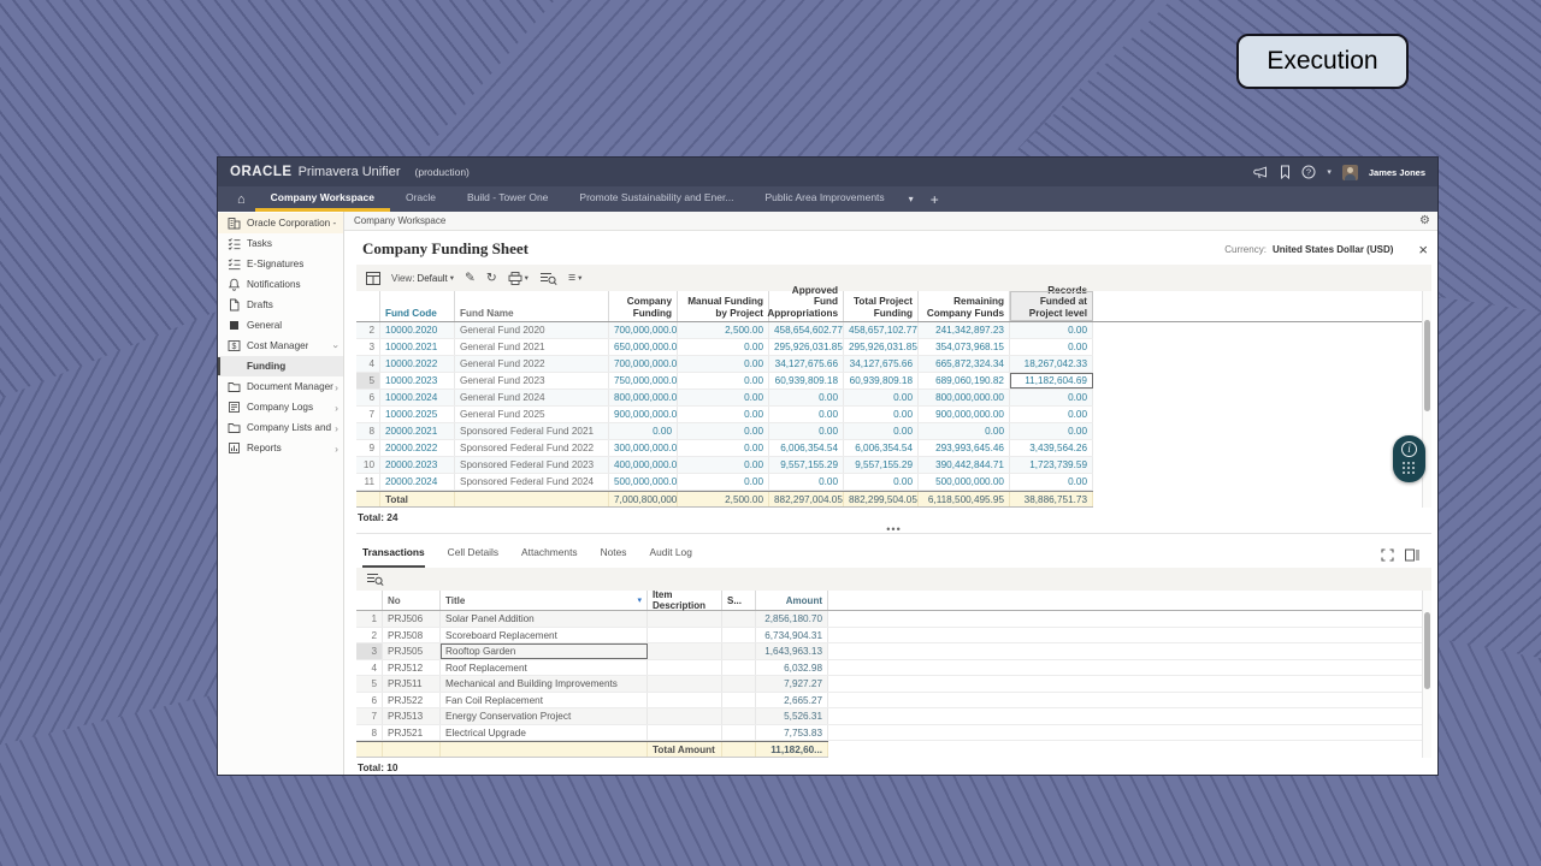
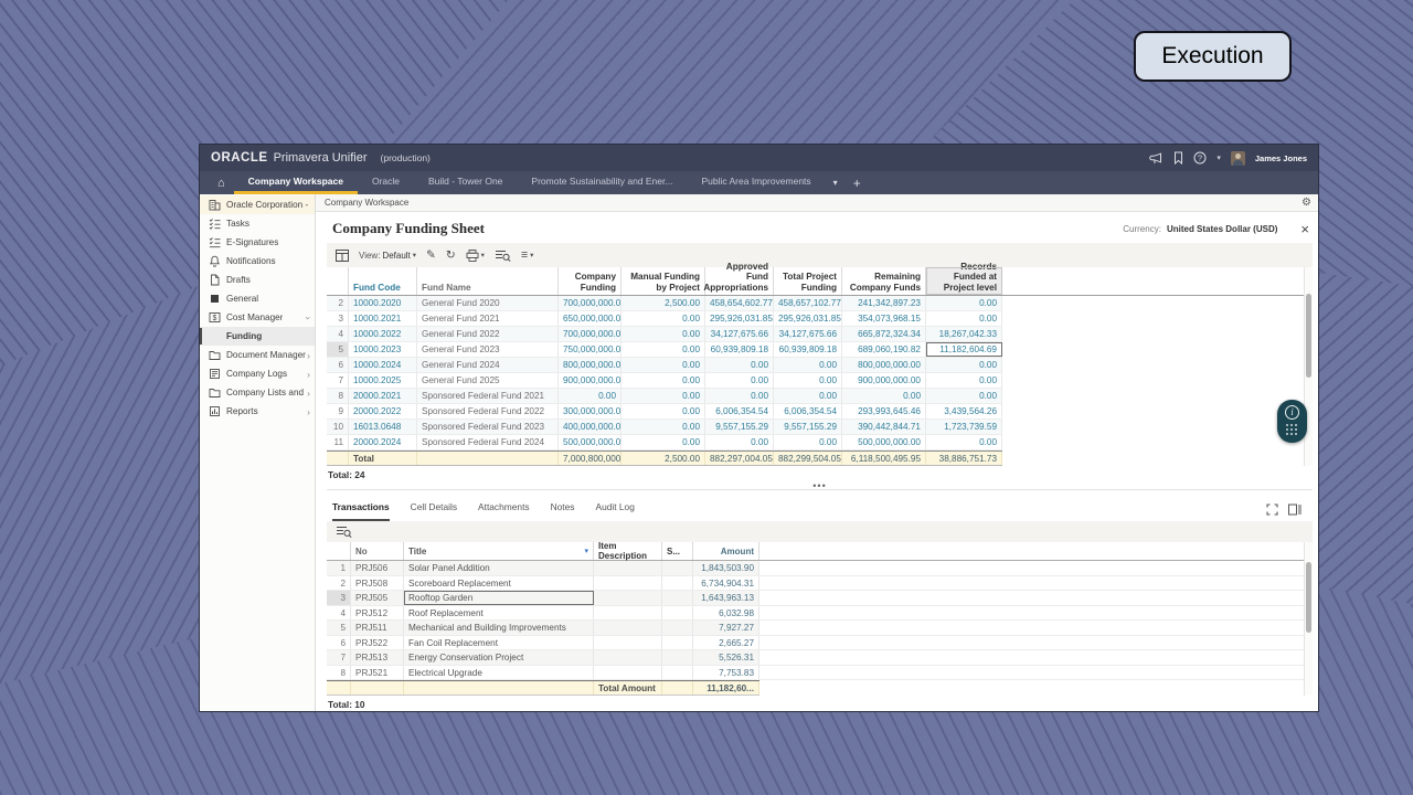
  Execution
  ORACLE
  Primavera Unifier
  (production)
  ?
  James Jones
  ⌂
  Company Workspace
  Oracle
  Build - Tower One
  Promote Sustainability and Ener...
  Public Area Improvements
  ▾
  +
  Oracle Corporation -
  Tasks
  E-Signatures
  Notifications
  Drafts
  General
  Cost Manager
  Funding
  Document Manager
  ›
  Company Logs
  ›
  Company Lists and
  ›
  Reports
  ›
  Company Workspace
  ⚙
  Company Funding Sheet
  Currency:
  United States Dollar (USD)
  ×
  View:
  Default
  ✎
  ↻
  ≡
  Fund Code
  Fund Name
  Company Funding
  Manual Funding by Project
  Approved Fund Appropriations
  Total Project Funding
  Remaining Company Funds
  Records Funded at Project level
  2
  10000.2020
  General Fund 2020
  700,000,000.0
  2,500.00
  458,654,602.77
  458,657,102.77
  241,342,897.23
  0.00
  3
  10000.2021
  General Fund 2021
  650,000,000.0
  0.00
  295,926,031.85
  295,926,031.85
  354,073,968.15
  0.00
  4
  10000.2022
  General Fund 2022
  700,000,000.0
  0.00
  34,127,675.66
  34,127,675.66
  665,872,324.34
  18,267,042.33
  5
  10000.2023
  General Fund 2023
  750,000,000.0
  0.00
  60,939,809.18
  60,939,809.18
  689,060,190.82
  11,182,604.69
  6
  10000.2024
  General Fund 2024
  800,000,000.0
  0.00
  0.00
  0.00
  800,000,000.00
  0.00
  7
  10000.2025
  General Fund 2025
  900,000,000.0
  0.00
  0.00
  0.00
  900,000,000.00
  0.00
  8
  20000.2021
  Sponsored Federal Fund 2021
  0.00
  0.00
  0.00
  0.00
  0.00
  0.00
  9
  20000.2022
  Sponsored Federal Fund 2022
  300,000,000.0
  0.00
  6,006,354.54
  6,006,354.54
  293,993,645.46
  3,439,564.26
  10
- 20000.2023
+ 16013.0648
  Sponsored Federal Fund 2023
  400,000,000.0
  0.00
  9,557,155.29
  9,557,155.29
  390,442,844.71
  1,723,739.59
  11
  20000.2024
  Sponsored Federal Fund 2024
  500,000,000.0
  0.00
  0.00
  0.00
  500,000,000.00
  0.00
  Total
  7,000,800,000
  2,500.00
  882,297,004.05
  882,299,504.05
  6,118,500,495.95
  38,886,751.73
  Total: 24
  •••
  Transactions
  Cell Details
  Attachments
  Notes
  Audit Log
  No
  Title
  Item Description
  S...
  Amount
  1
  PRJ506
  Solar Panel Addition
- 2,856,180.70
+ 1,843,503.90
  2
  PRJ508
  Scoreboard Replacement
  6,734,904.31
  3
  PRJ505
  Rooftop Garden
  1,643,963.13
  4
  PRJ512
  Roof Replacement
  6,032.98
  5
  PRJ511
  Mechanical and Building Improvements
  7,927.27
  6
  PRJ522
  Fan Coil Replacement
  2,665.27
  7
  PRJ513
  Energy Conservation Project
  5,526.31
  8
  PRJ521
  Electrical Upgrade
  7,753.83
  Total Amount
  11,182,60...
  Total: 10
  i
